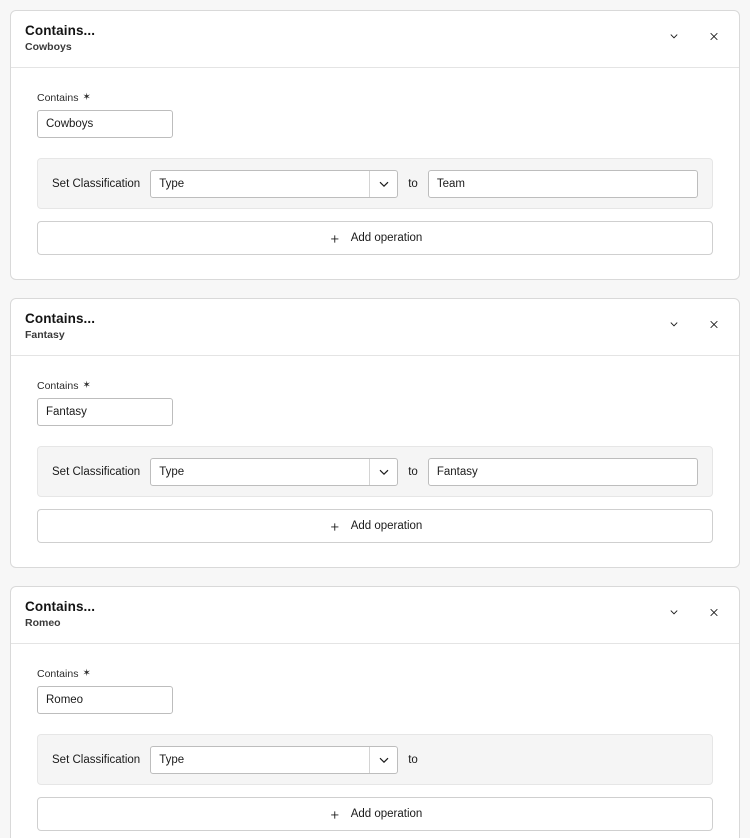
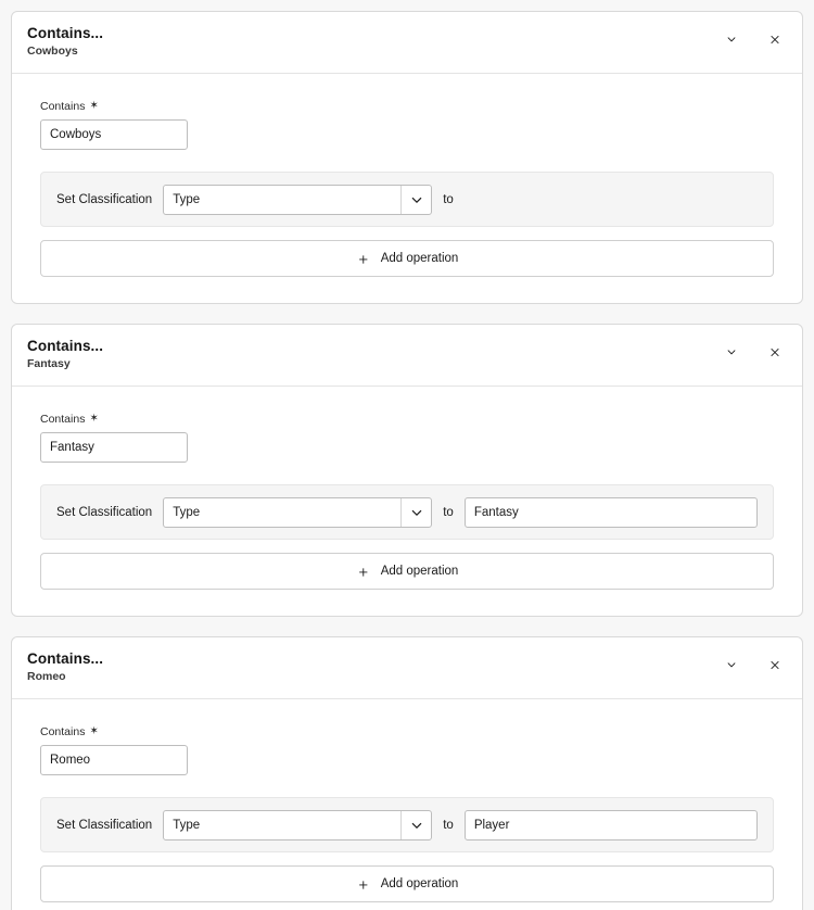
  Contains...
  Cowboys
  Contains
  ✶
  Cowboys
  Set Classification
  Type
  to
- Team
  ＋
  Add operation
  Contains...
  Fantasy
  Contains
  ✶
  Fantasy
  Set Classification
  Type
  to
  Fantasy
  ＋
  Add operation
  Contains...
  Romeo
  Contains
  ✶
  Romeo
  Set Classification
  Type
  to
+ Player
  ＋
  Add operation
